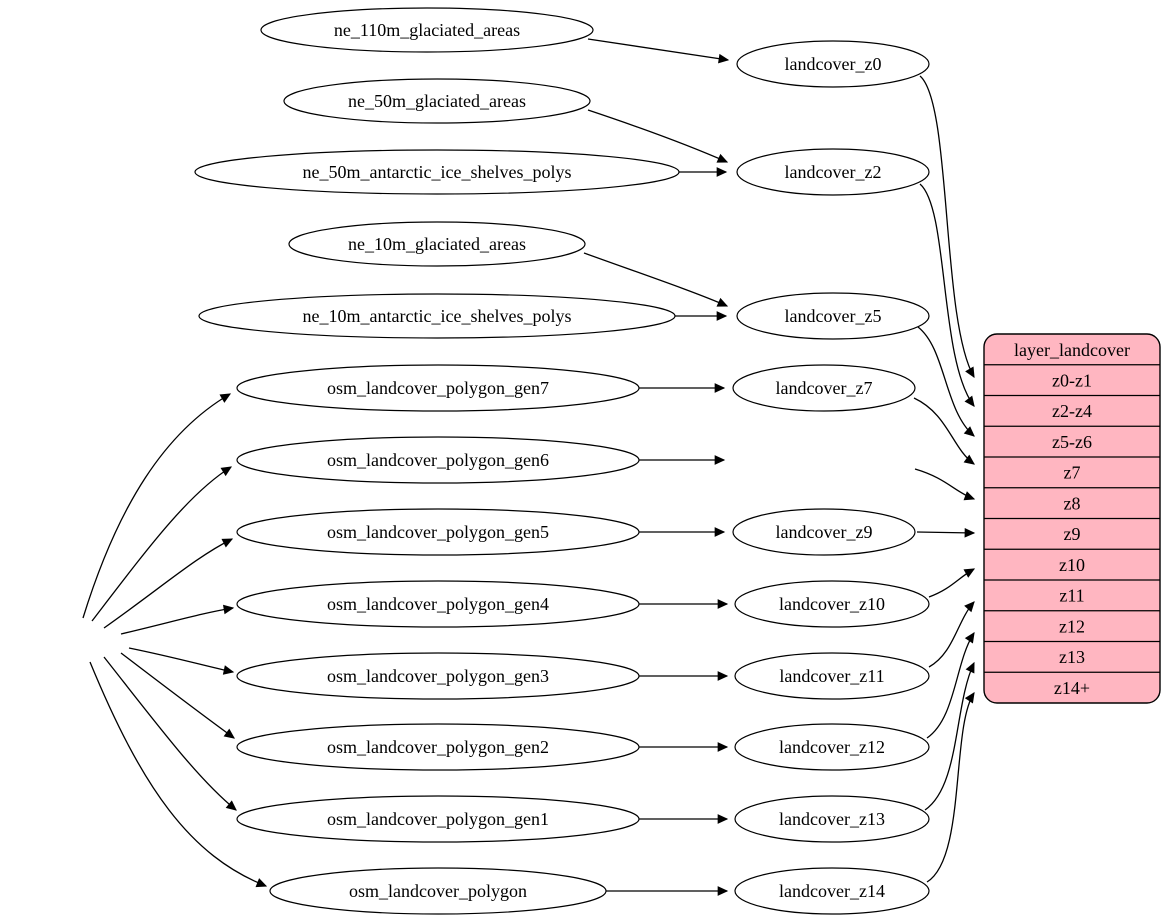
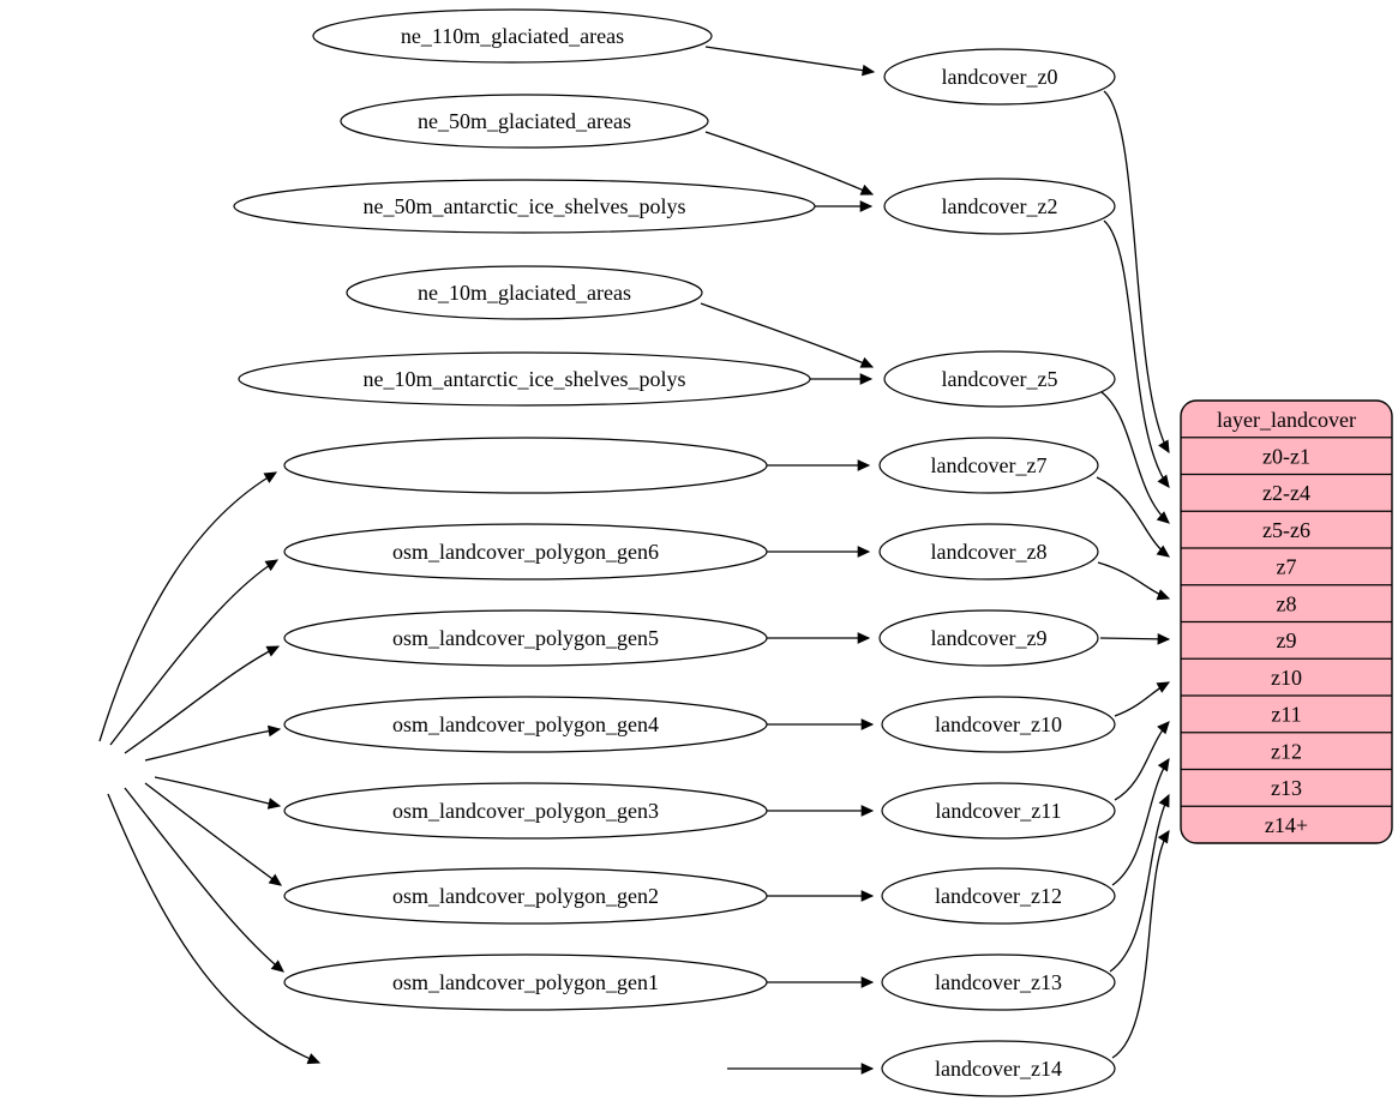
  ne_110m_glaciated_areas
  ne_50m_glaciated_areas
  ne_50m_antarctic_ice_shelves_polys
  ne_10m_glaciated_areas
  ne_10m_antarctic_ice_shelves_polys
- osm_landcover_polygon_gen7
  osm_landcover_polygon_gen6
  osm_landcover_polygon_gen5
  osm_landcover_polygon_gen4
  osm_landcover_polygon_gen3
  osm_landcover_polygon_gen2
  osm_landcover_polygon_gen1
- osm_landcover_polygon
  landcover_z0
  landcover_z2
  landcover_z5
  landcover_z7
+ landcover_z8
  landcover_z9
  landcover_z10
  landcover_z11
  landcover_z12
  landcover_z13
  landcover_z14
  layer_landcover
  z0-z1
  z2-z4
  z5-z6
  z7
  z8
  z9
  z10
  z11
  z12
  z13
  z14+
